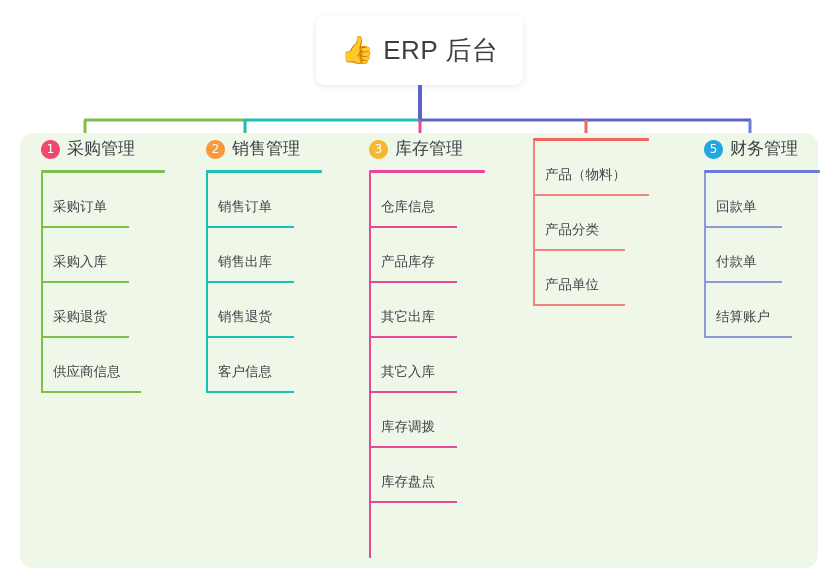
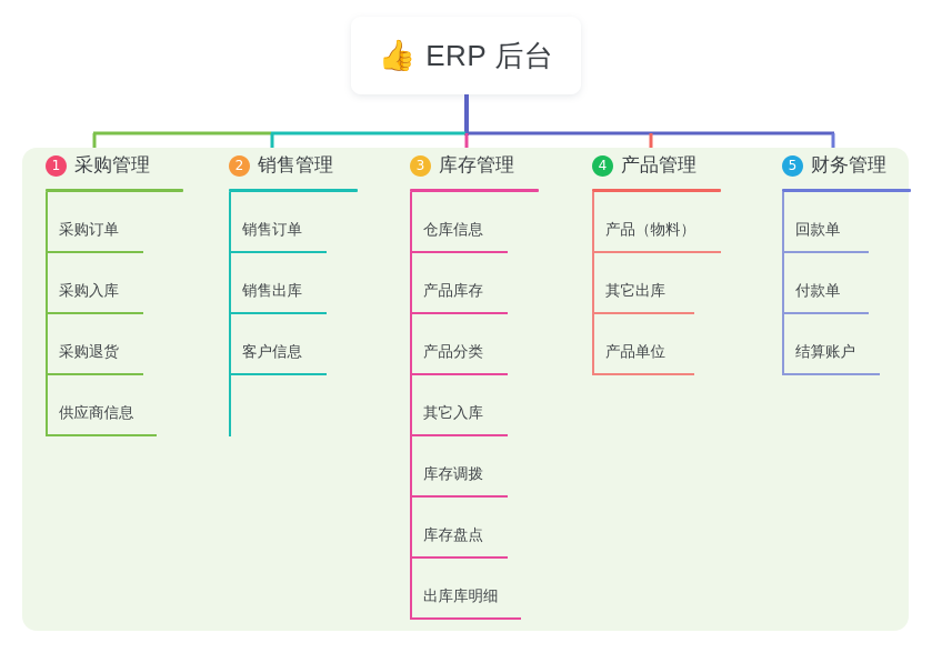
  👍
  ERP 后台
  1
  采购管理
  采购订单
  采购入库
  采购退货
  供应商信息
  2
  销售管理
  销售订单
  销售出库
- 销售退货
  客户信息
  3
  库存管理
  仓库信息
  产品库存
- 其它出库
+ 产品分类
  其它入库
  库存调拨
  库存盘点
+ 出库库明细
+ 4
+ 产品管理
  产品（物料）
- 产品分类
+ 其它出库
  产品单位
  5
  财务管理
  回款单
  付款单
  结算账户
